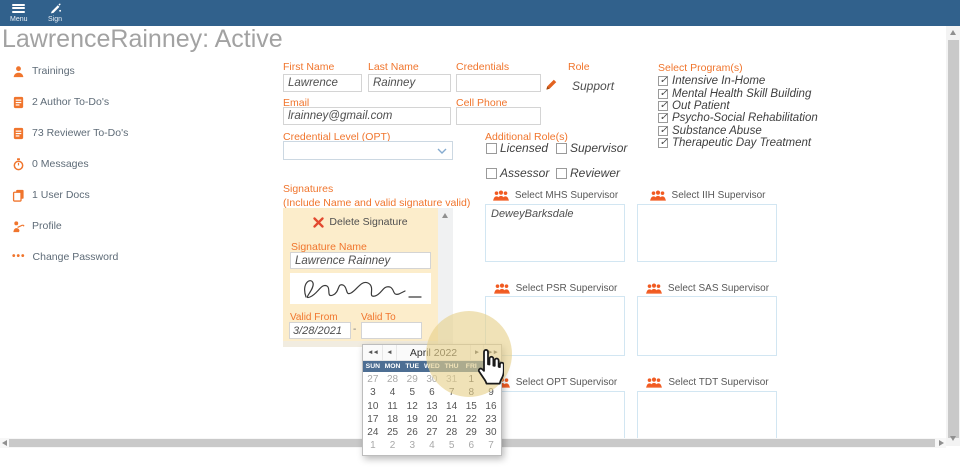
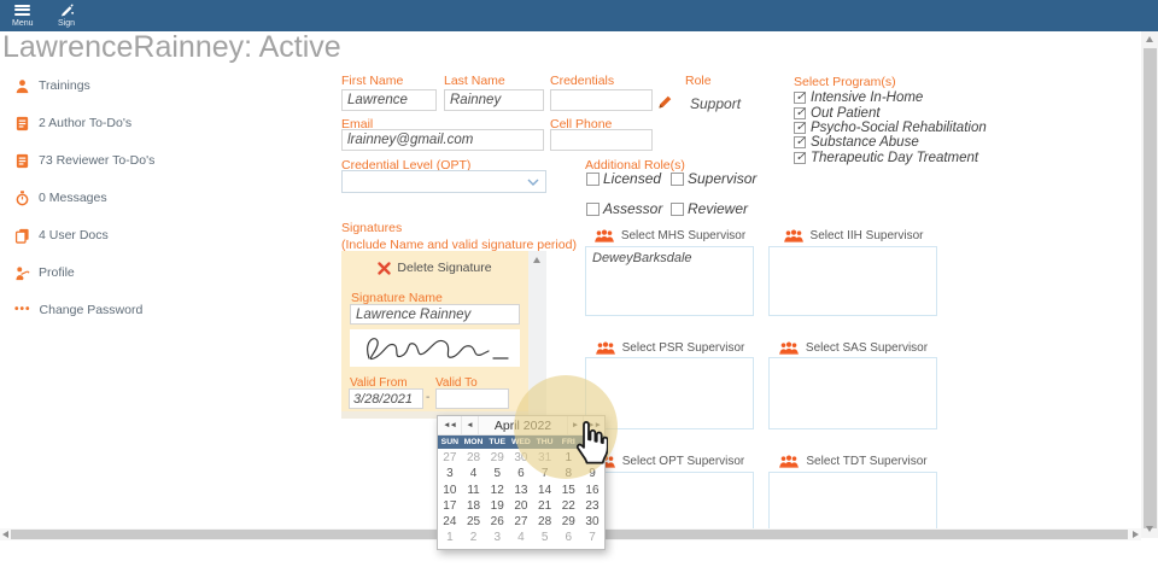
  LawrenceRainney: Active
  Trainings
  2 Author To-Do's
  73 Reviewer To-Do's
  0 Messages
- 1 User Docs
+ 4 User Docs
  Profile
  •••
  Change Password
  First Name
  Lawrence
  Last Name
  Rainney
  Credentials
  Role
  Support
  Email
  lrainney@gmail.com
  Cell Phone
  Credential Level (OPT)
  Additional Role(s)
  Licensed
  Supervisor
  Assessor
  Reviewer
  Select Program(s)
  Intensive In-Home
- Mental Health Skill Building
  Out Patient
  Psycho-Social Rehabilitation
  Substance Abuse
  Therapeutic Day Treatment
  Signatures
- (Include Name and valid signature valid)
+ (Include Name and valid signature period)
  Delete Signature
  Signature Name
  Lawrence Rainney
  Valid From
  Valid To
  3/28/2021
  -
  Select MHS Supervisor
  DeweyBarksdale
  Select IIH Supervisor
  Select PSR Supervisor
  Select SAS Supervisor
  Select OPT Supervisor
  Select TDT Supervisor
  April 2022
  27
  28
  29
  30
  31
  1
  3
  4
  5
  6
  7
  8
  9
  10
  11
  12
  13
  14
  15
  16
  17
  18
  19
  20
  21
  22
  23
  24
  25
  26
  27
  28
  29
  30
  1
  2
  3
  4
  5
  6
  7
